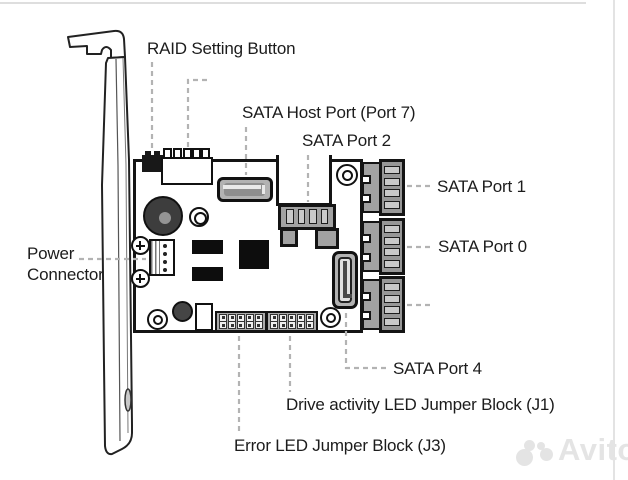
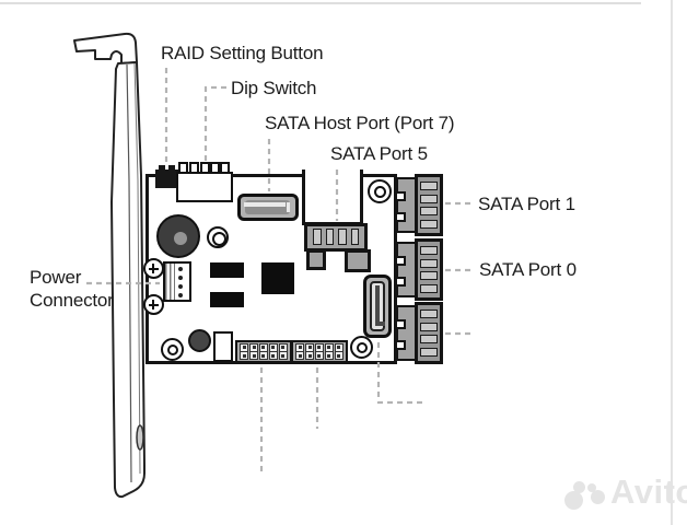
  RAID Setting Button
+ Dip Switch
  SATA Host Port (Port 7)
- SATA Port 2
+ SATA Port 5
  SATA Port 1
  SATA Port 0
- SATA Port 4
- Drive activity LED Jumper Block (J1)
- Error LED Jumper Block (J3)
  Power
  Connector
  Avito
